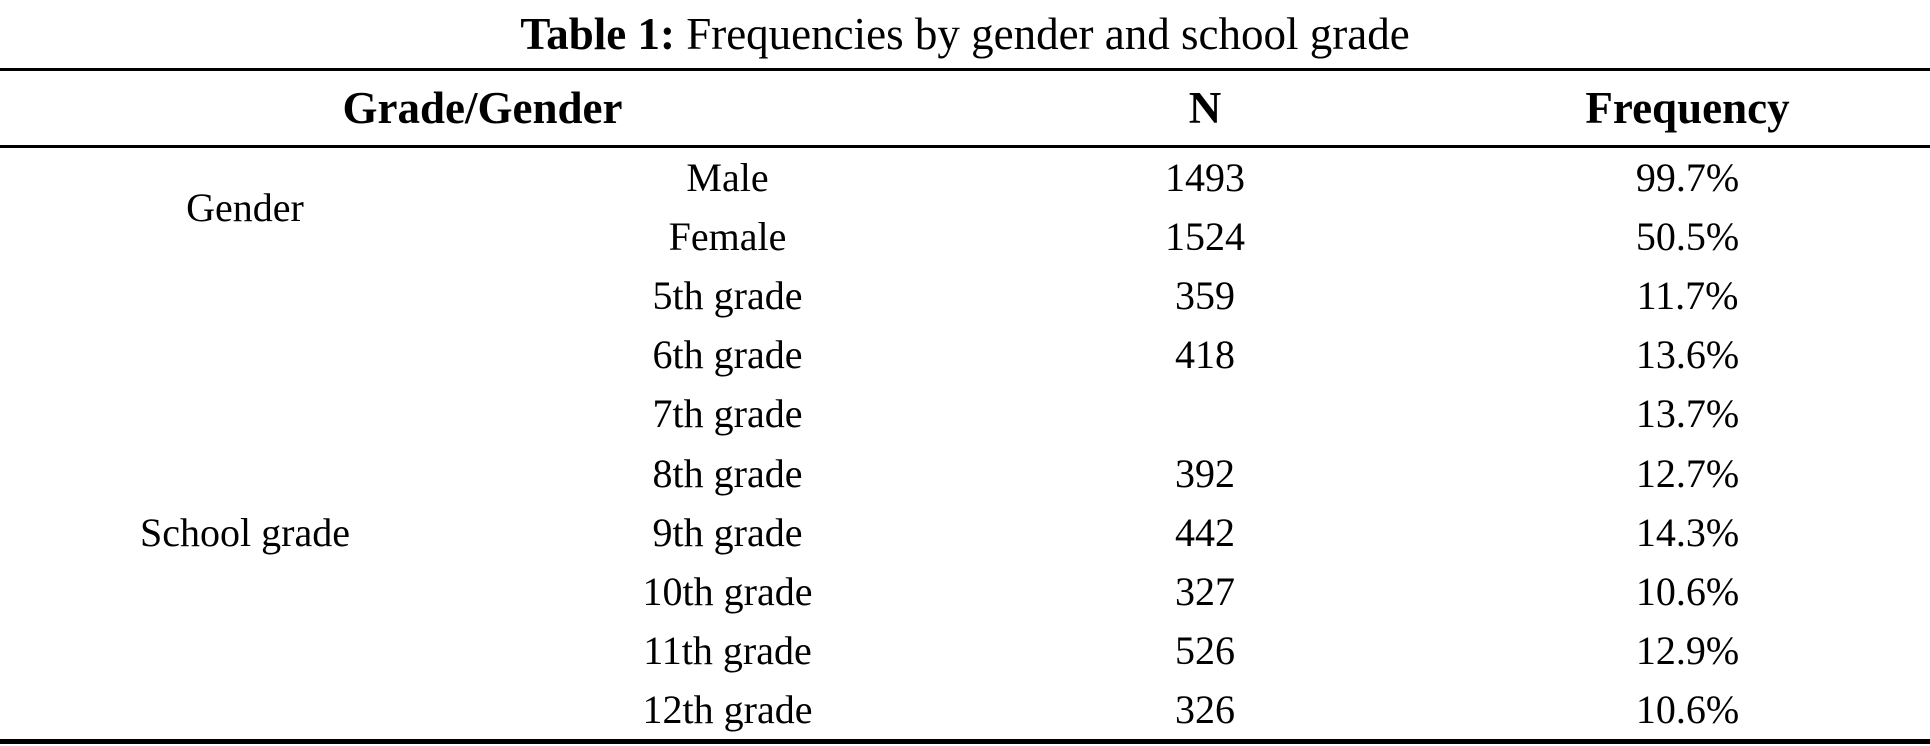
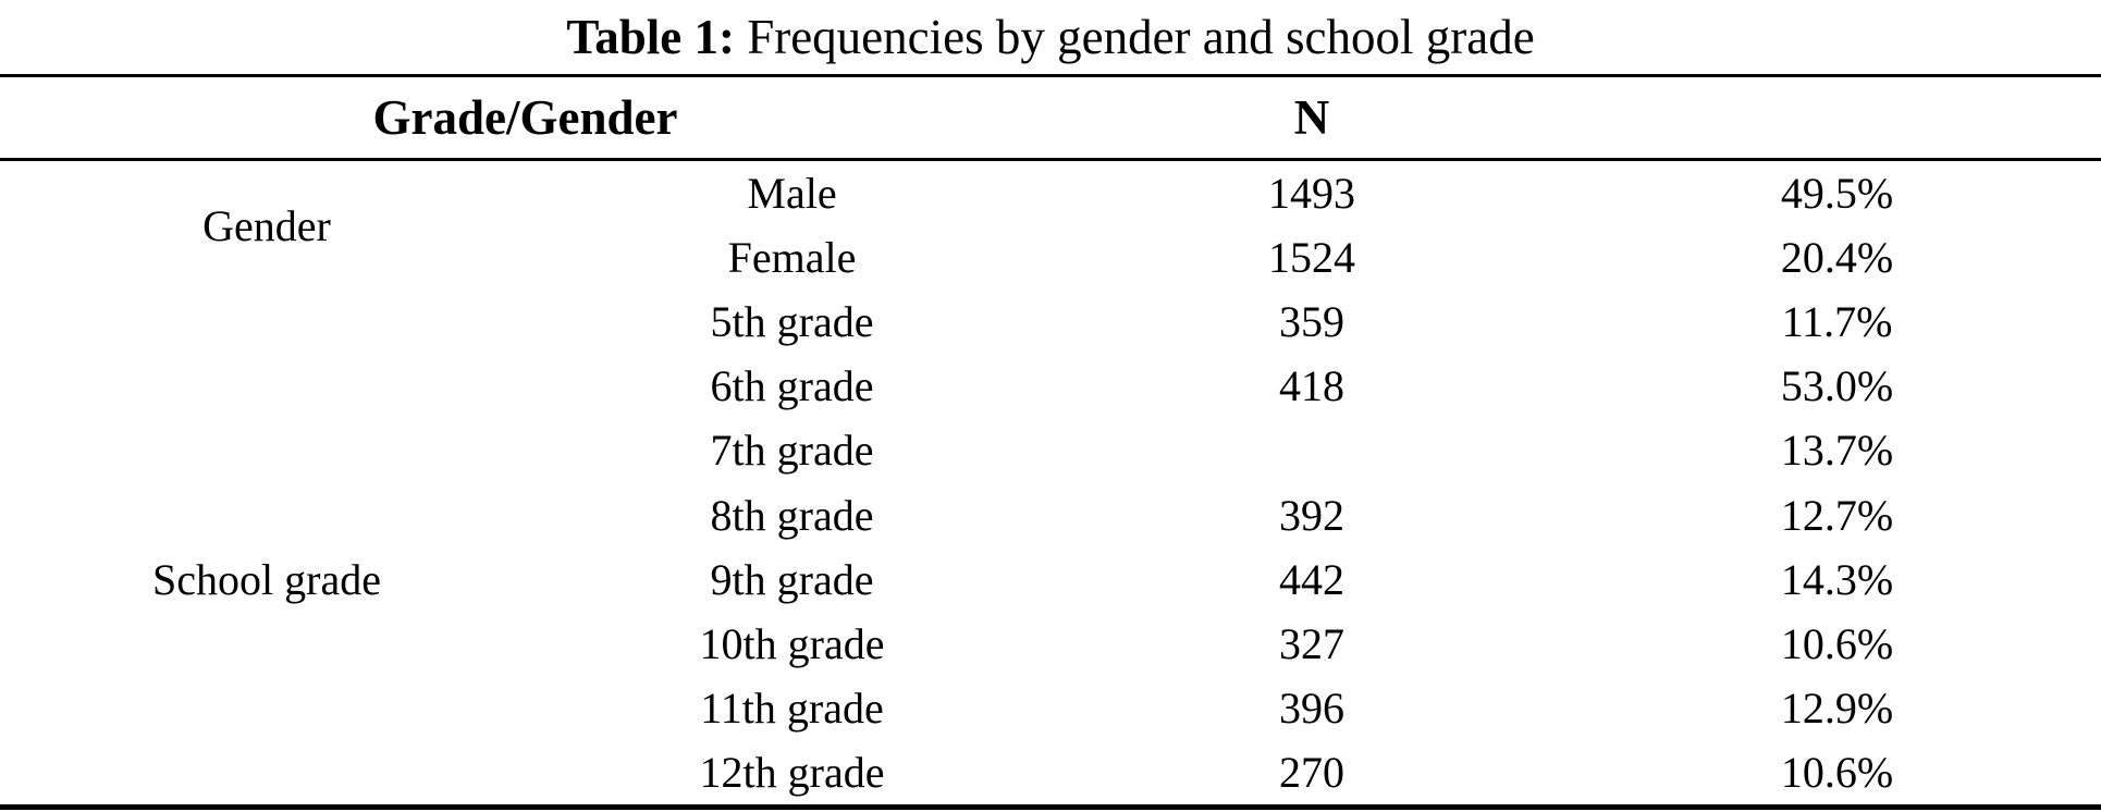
  Table 1:
  Frequencies by gender and school grade
  Grade/Gender
  N
- Frequency
  Gender
  School grade
  Male
  1493
- 99.7%
+ 49.5%
  Female
  1524
- 50.5%
+ 20.4%
  5th grade
  359
  11.7%
  6th grade
  418
- 13.6%
+ 53.0%
  7th grade
  13.7%
  8th grade
  392
  12.7%
  9th grade
  442
  14.3%
  10th grade
  327
  10.6%
  11th grade
- 526
+ 396
  12.9%
  12th grade
- 326
+ 270
  10.6%
